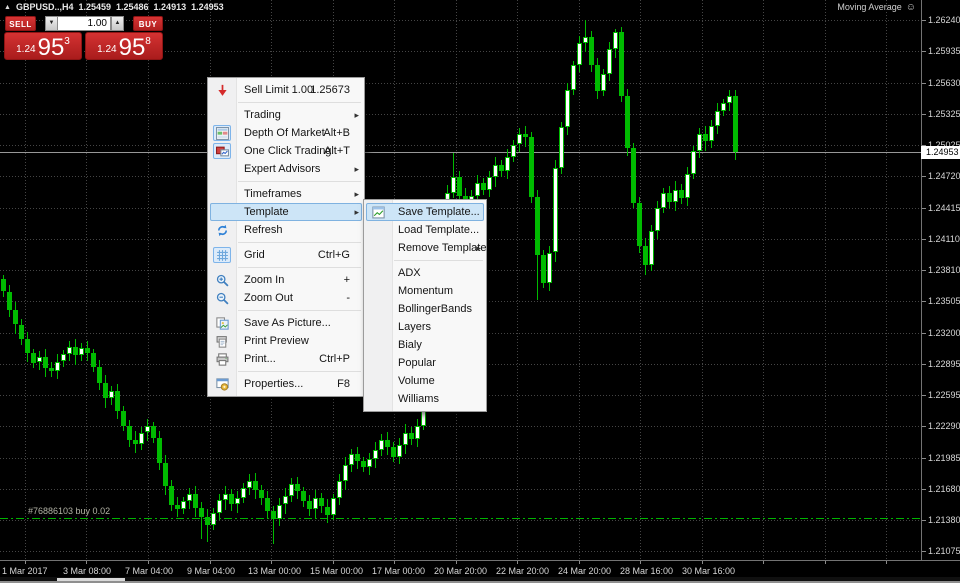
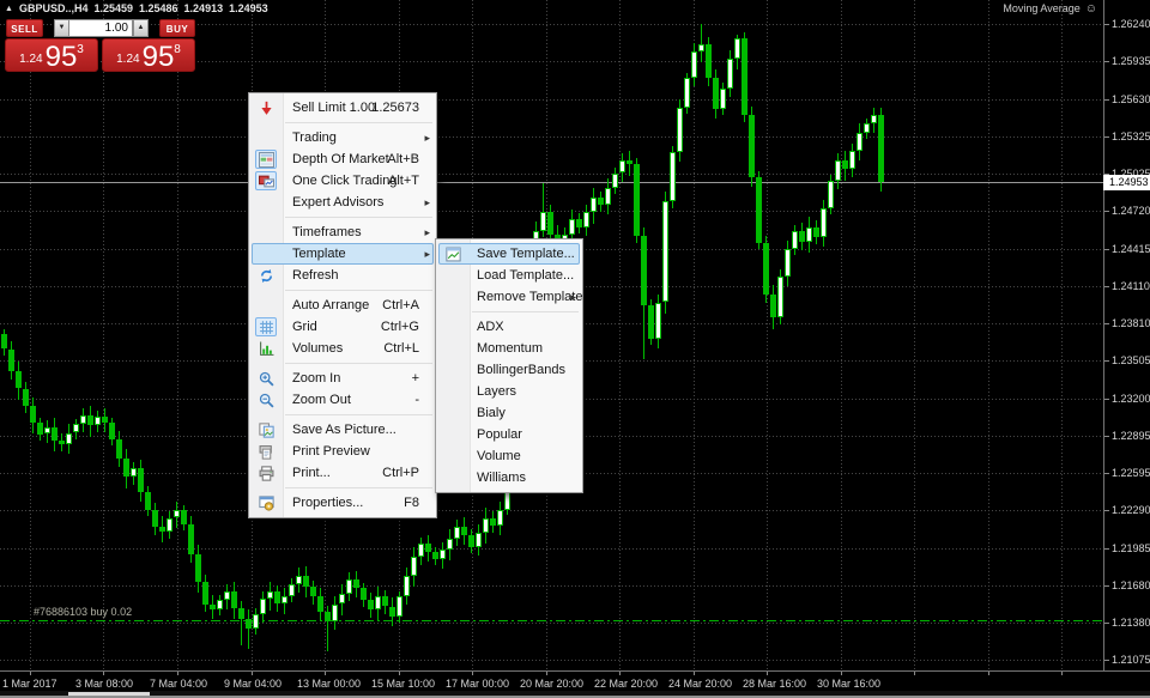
  #76886103 buy 0.02
  GBPUSD..,H4
  1.25459
  1.25486
  1.24913
  1.24953
  Moving Average ☺
  SELL
  1.00
  BUY
  1.24
  95
  3
  1.24
  95
  8
  1.26240
  1.25935
  1.25630
  1.25325
  1.25025
  1.24720
  1.24415
  1.24110
  1.23810
  1.23505
  1.23200
  1.22895
  1.22595
  1.22290
  1.21985
  1.21680
  1.21380
  1.21075
  1.24953
  1 Mar 2017
  3 Mar 08:00
  7 Mar 04:00
  9 Mar 04:00
  13 Mar 00:00
- 15 Mar 00:00
+ 15 Mar 10:00
  17 Mar 00:00
  20 Mar 20:00
  22 Mar 20:00
  24 Mar 20:00
  28 Mar 16:00
  30 Mar 16:00
  Sell Limit 1.00
  1.25673
  Trading
  ▸
  Depth Of Market
  Alt+B
  One Click Trading
  Alt+T
  Expert Advisors
  ▸
  Timeframes
  ▸
  Template
  ▸
  Refresh
+ Auto Arrange
+ Ctrl+A
  Grid
  Ctrl+G
+ Volumes
+ Ctrl+L
  Zoom In
  +
  Zoom Out
  -
  Save As Picture...
  Print Preview
  Print...
  Ctrl+P
  Properties...
  F8
  Save Template...
  Load Template...
  Remove Template
  ▸
  ADX
  Momentum
  BollingerBands
  Layers
  Bialy
  Popular
  Volume
  Williams
